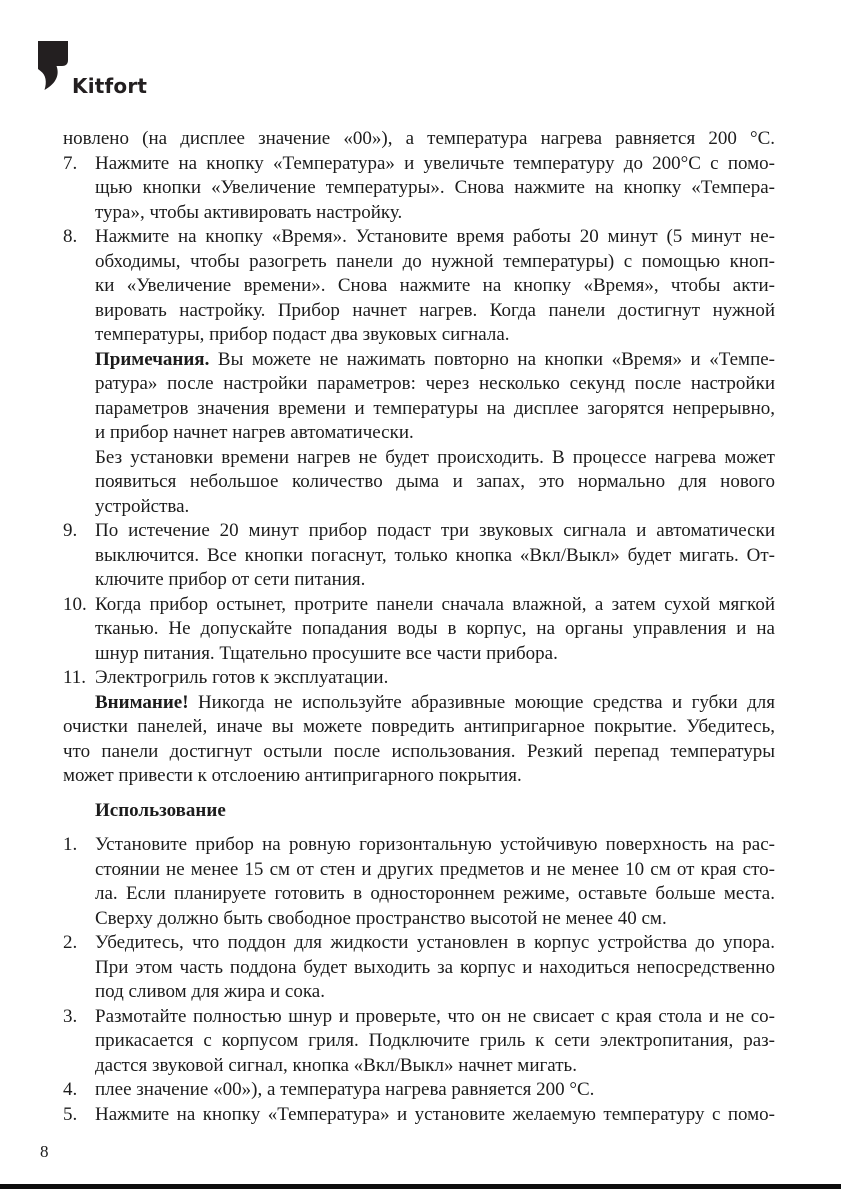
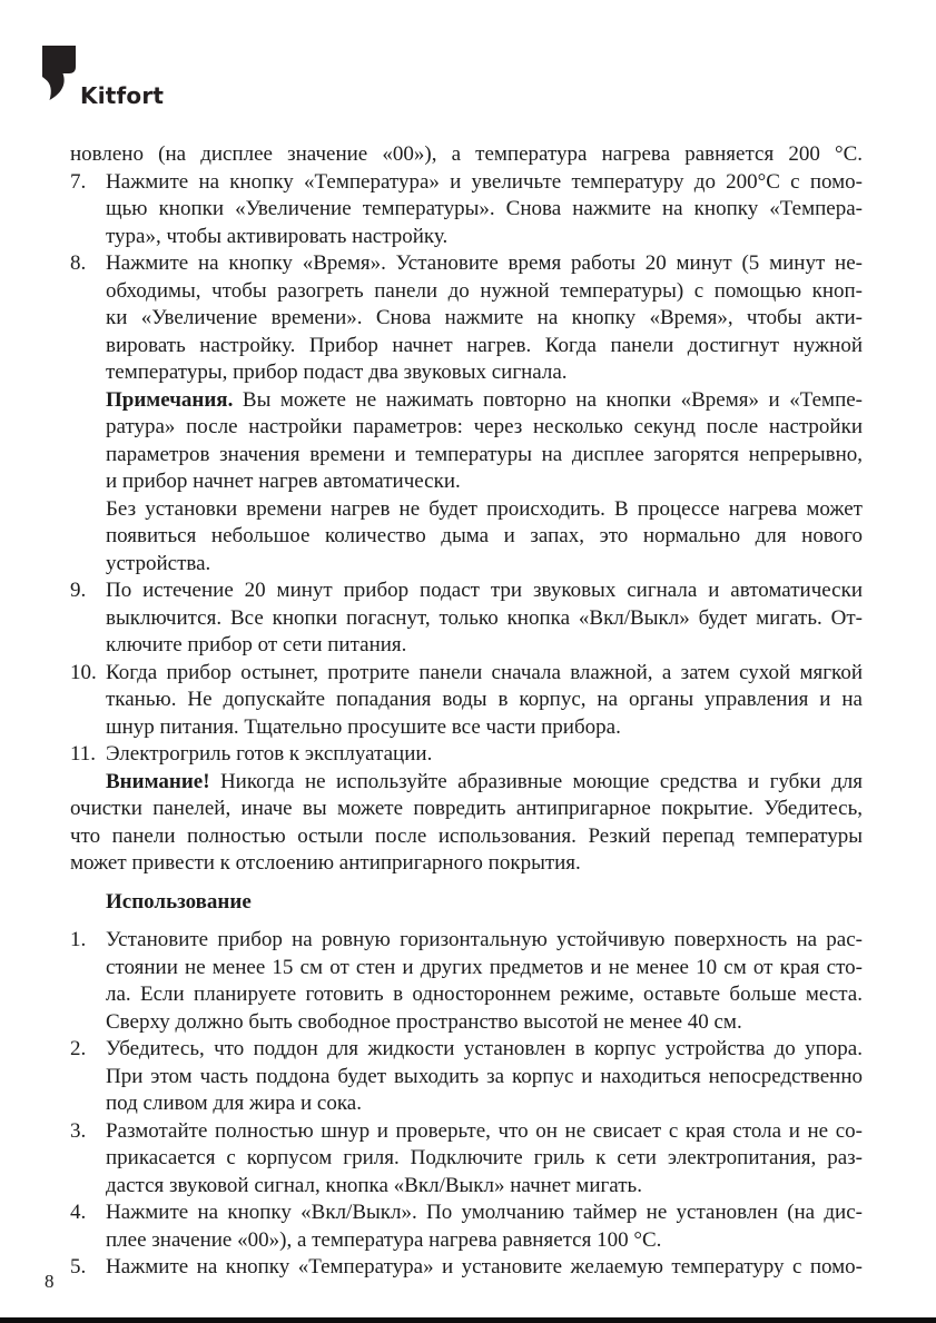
  Kitfort
  новлено (на дисплее значение «00»), а температура нагрева равняется 200 °C.
  7.
  Нажмите на кнопку «Температура» и увеличьте температуру до 200°С с помо-
  щью кнопки «Увеличение температуры». Снова нажмите на кнопку «Темпера-
  тура», чтобы активировать настройку.
  8.
  Нажмите на кнопку «Время». Установите время работы 20 минут (5 минут не-
  обходимы, чтобы разогреть панели до нужной температуры) с помощью кноп-
  ки «Увеличение времени». Снова нажмите на кнопку «Время», чтобы акти-
  вировать настройку. Прибор начнет нагрев. Когда панели достигнут нужной
  температуры, прибор подаст два звуковых сигнала.
  Примечания. Вы можете не нажимать повторно на кнопки «Время» и «Темпе-
  ратура» после настройки параметров: через несколько секунд после настройки
  параметров значения времени и температуры на дисплее загорятся непрерывно,
  и прибор начнет нагрев автоматически.
  Без установки времени нагрев не будет происходить. В процессе нагрева может
  появиться небольшое количество дыма и запах, это нормально для нового
  устройства.
  9.
  По истечение 20 минут прибор подаст три звуковых сигнала и автоматически
  выключится. Все кнопки погаснут, только кнопка «Вкл/Выкл» будет мигать. От-
  ключите прибор от сети питания.
  10.
  Когда прибор остынет, протрите панели сначала влажной, а затем сухой мягкой
  тканью. Не допускайте попадания воды в корпус, на органы управления и на
  шнур питания. Тщательно просушите все части прибора.
  11.
  Электрогриль готов к эксплуатации.
  Внимание! Никогда не используйте абразивные моющие средства и губки для
  очистки панелей, иначе вы можете повредить антипригарное покрытие. Убедитесь,
- что панели достигнут остыли после использования. Резкий перепад температуры
+ что панели полностью остыли после использования. Резкий перепад температуры
  может привести к отслоению антипригарного покрытия.
  Использование
  1.
  Установите прибор на ровную горизонтальную устойчивую поверхность на рас-
  стоянии не менее 15 см от стен и других предметов и не менее 10 см от края сто-
  ла. Если планируете готовить в одностороннем режиме, оставьте больше места.
  Сверху должно быть свободное пространство высотой не менее 40 см.
  2.
  Убедитесь, что поддон для жидкости установлен в корпус устройства до упора.
  При этом часть поддона будет выходить за корпус и находиться непосредственно
  под сливом для жира и сока.
  3.
  Размотайте полностью шнур и проверьте, что он не свисает с края стола и не со-
  прикасается с корпусом гриля. Подключите гриль к сети электропитания, раз-
  дастся звуковой сигнал, кнопка «Вкл/Выкл» начнет мигать.
  4.
+ Нажмите на кнопку «Вкл/Выкл». По умолчанию таймер не установлен (на дис-
- плее значение «00»), а температура нагрева равняется 200 °C.
+ плее значение «00»), а температура нагрева равняется 100 °C.
  5.
  Нажмите на кнопку «Температура» и установите желаемую температуру с помо-
  8
